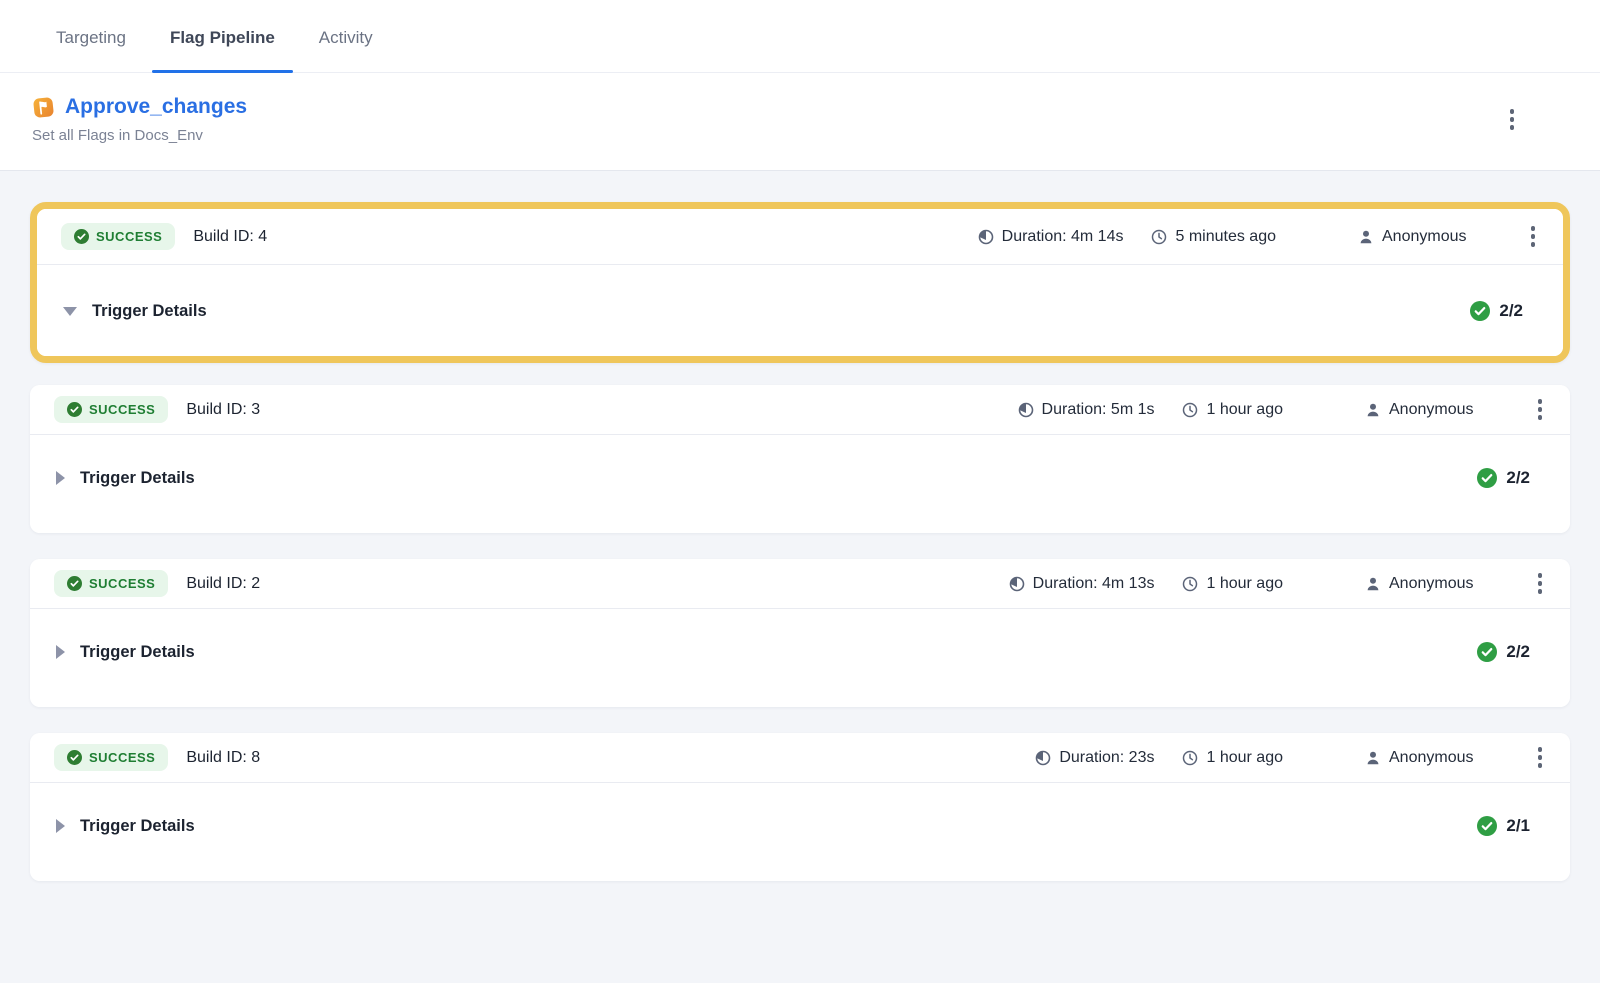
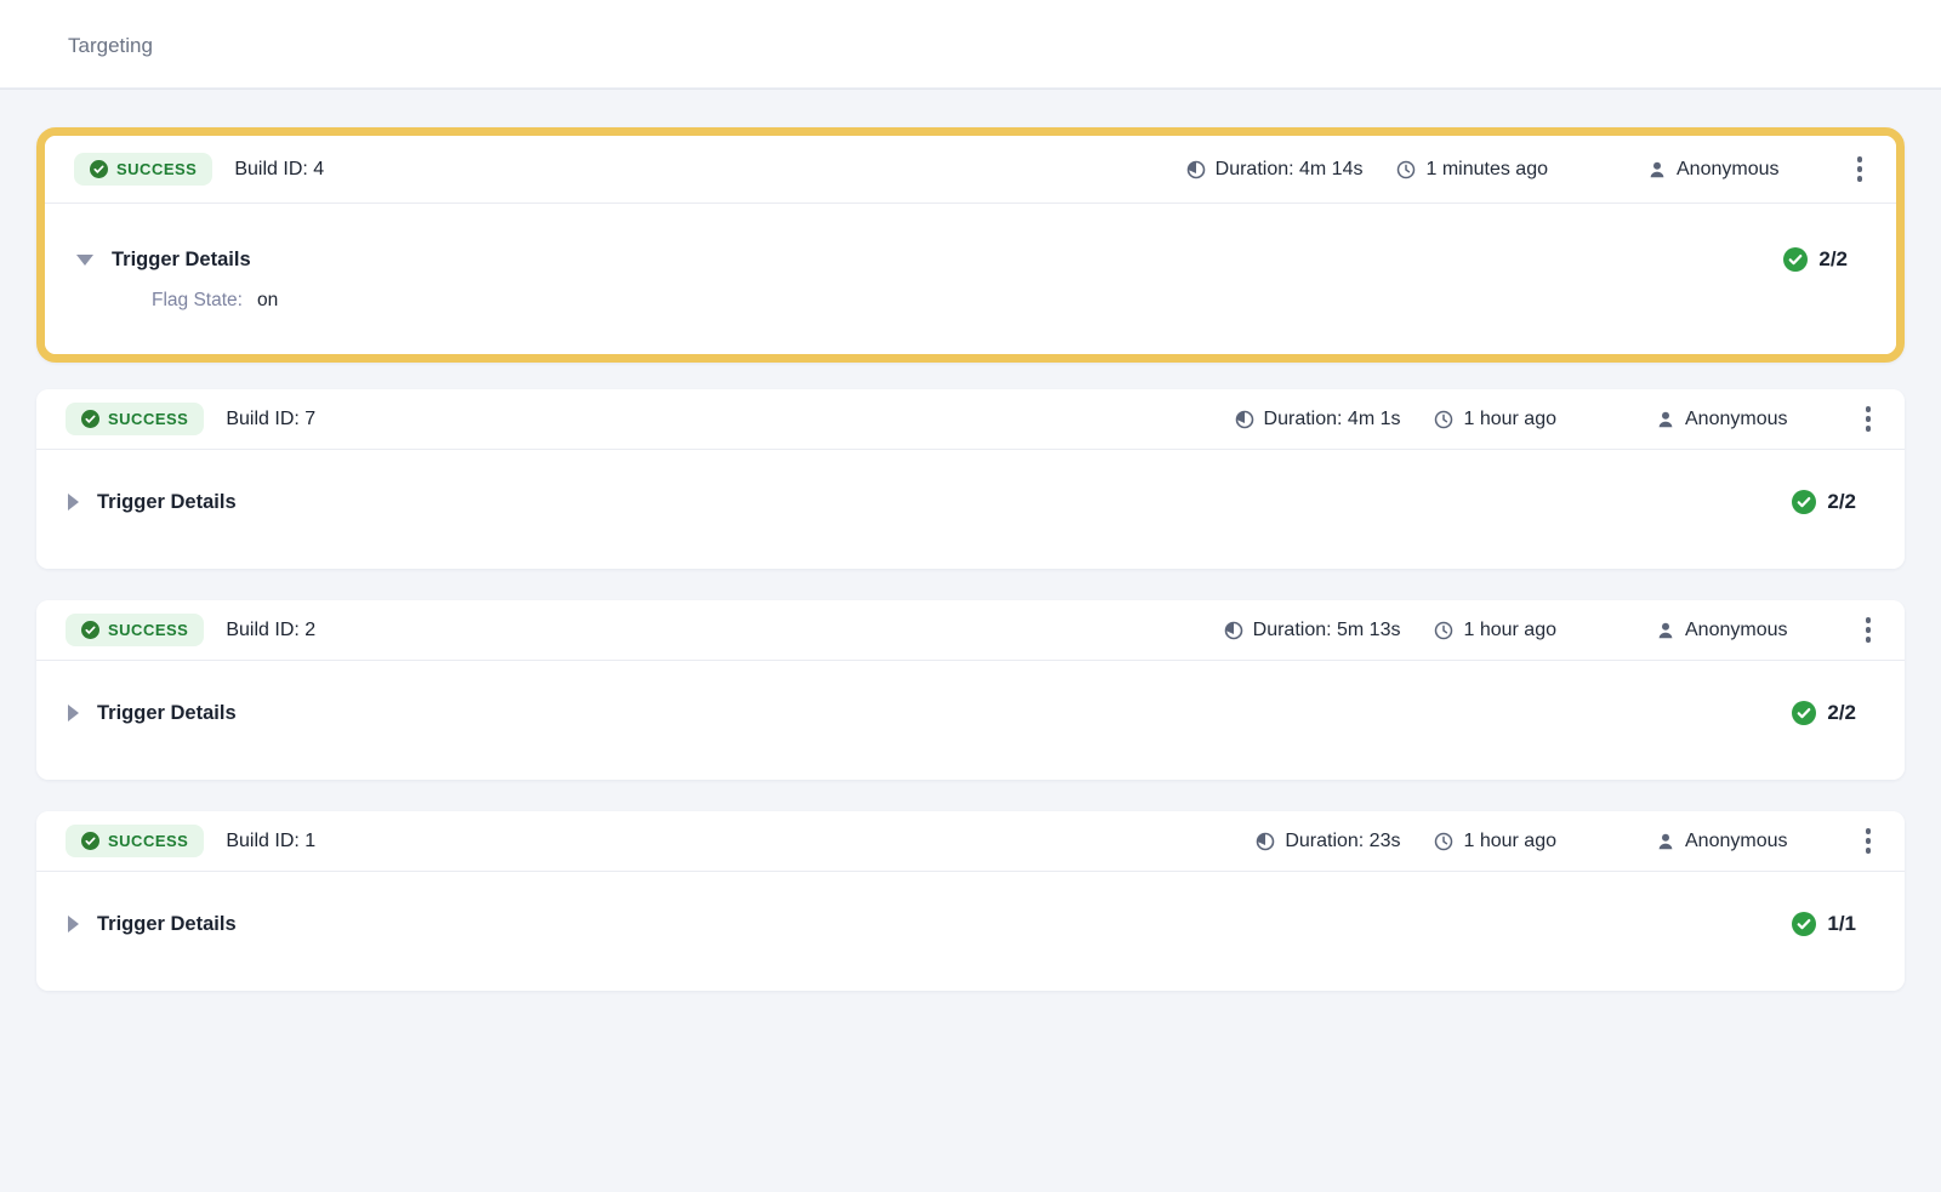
  Targeting
- Flag Pipeline
- Activity
- Approve_changes
- Set all Flags in Docs_Env
  SUCCESS
  Build ID: 4
  Duration: 4m 14s
- 5 minutes ago
+ 1 minutes ago
  Anonymous
  Trigger Details
  2/2
+ Flag State: on
  SUCCESS
- Build ID: 3
+ Build ID: 7
- Duration: 5m 1s
+ Duration: 4m 1s
  1 hour ago
  Anonymous
  Trigger Details
  2/2
  SUCCESS
  Build ID: 2
- Duration: 4m 13s
+ Duration: 5m 13s
  1 hour ago
  Anonymous
  Trigger Details
  2/2
  SUCCESS
- Build ID: 8
+ Build ID: 1
  Duration: 23s
  1 hour ago
  Anonymous
  Trigger Details
- 2/1
+ 1/1
